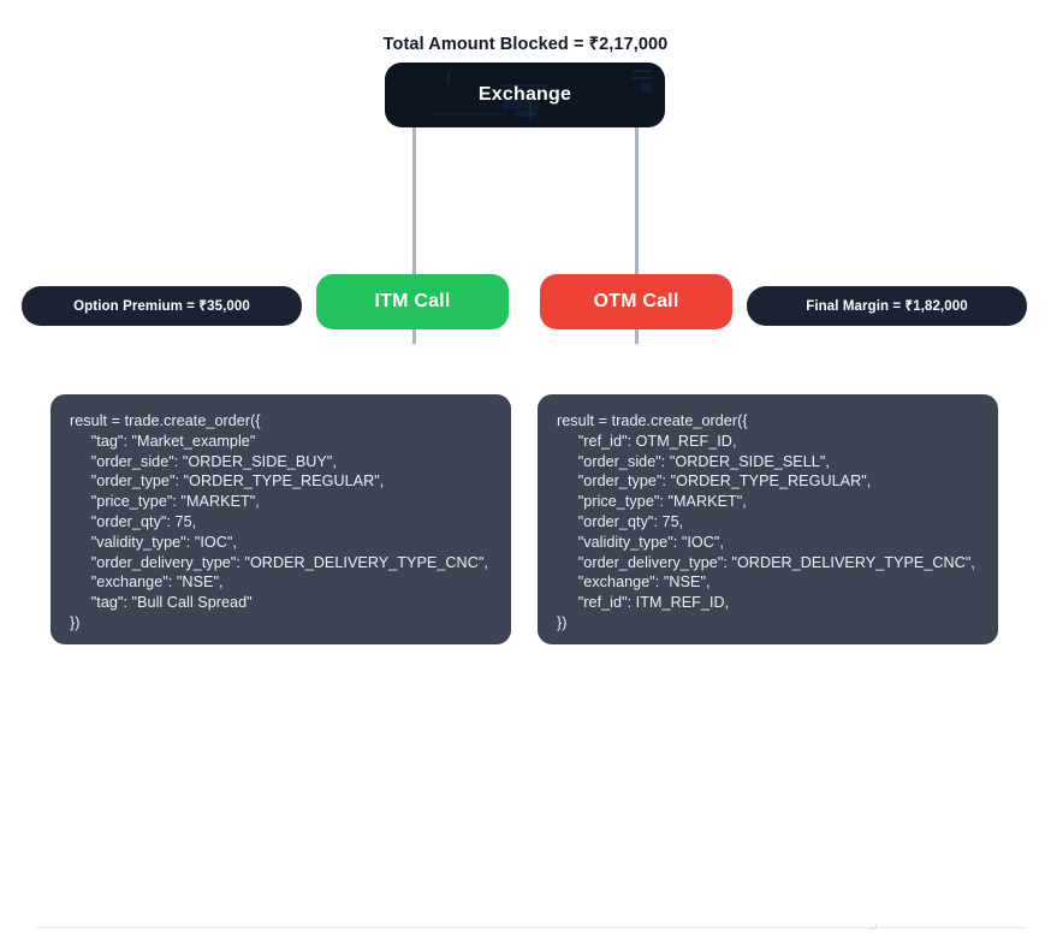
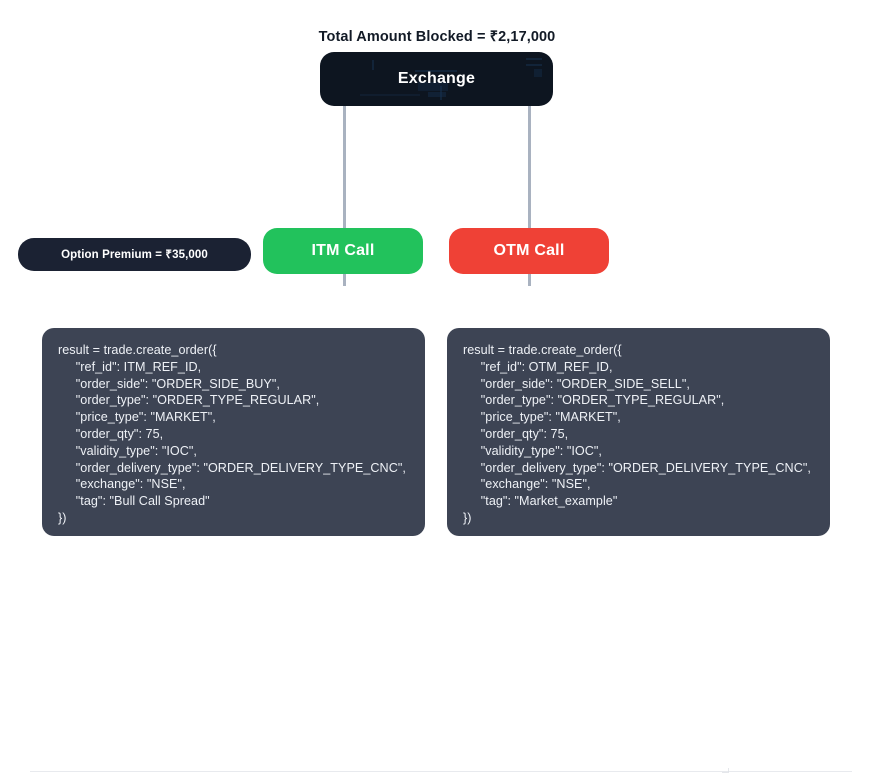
  Total Amount Blocked = ₹2,17,000
  Exchange
  Option Premium = ₹35,000
  ITM Call
  OTM Call
- Final Margin = ₹1,82,000
  result = trade.create_order({
- "tag": "Market_example"
+ "ref_id": ITM_REF_ID,
  "order_side": "ORDER_SIDE_BUY",
  "order_type": "ORDER_TYPE_REGULAR",
  "price_type": "MARKET",
  "order_qty": 75,
  "validity_type": "IOC",
  "order_delivery_type": "ORDER_DELIVERY_TYPE_CNC",
  "exchange": "NSE",
  "tag": "Bull Call Spread"
  })
  result = trade.create_order({
  "ref_id": OTM_REF_ID,
  "order_side": "ORDER_SIDE_SELL",
  "order_type": "ORDER_TYPE_REGULAR",
  "price_type": "MARKET",
  "order_qty": 75,
  "validity_type": "IOC",
  "order_delivery_type": "ORDER_DELIVERY_TYPE_CNC",
  "exchange": "NSE",
- "ref_id": ITM_REF_ID,
+ "tag": "Market_example"
  })
